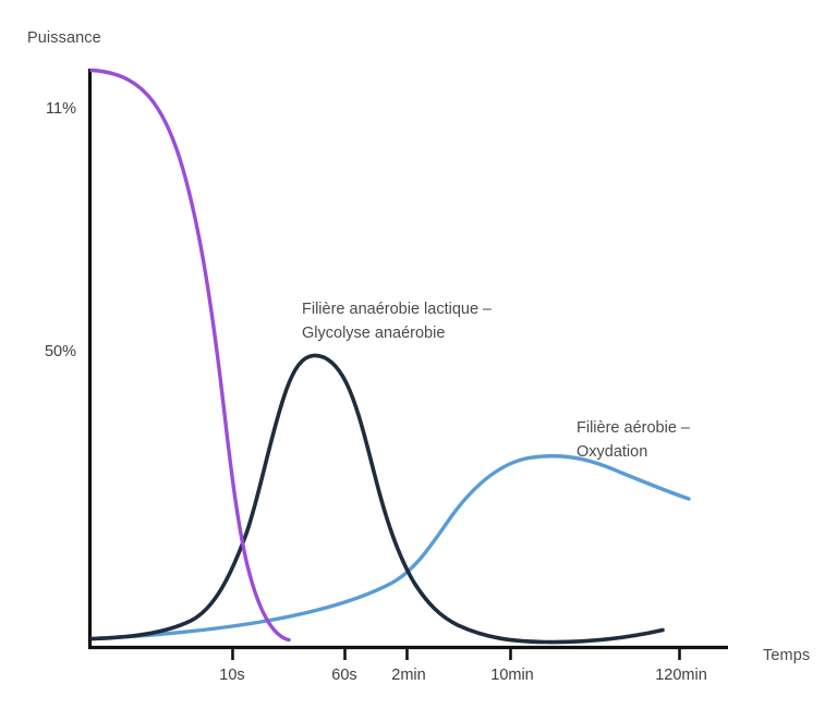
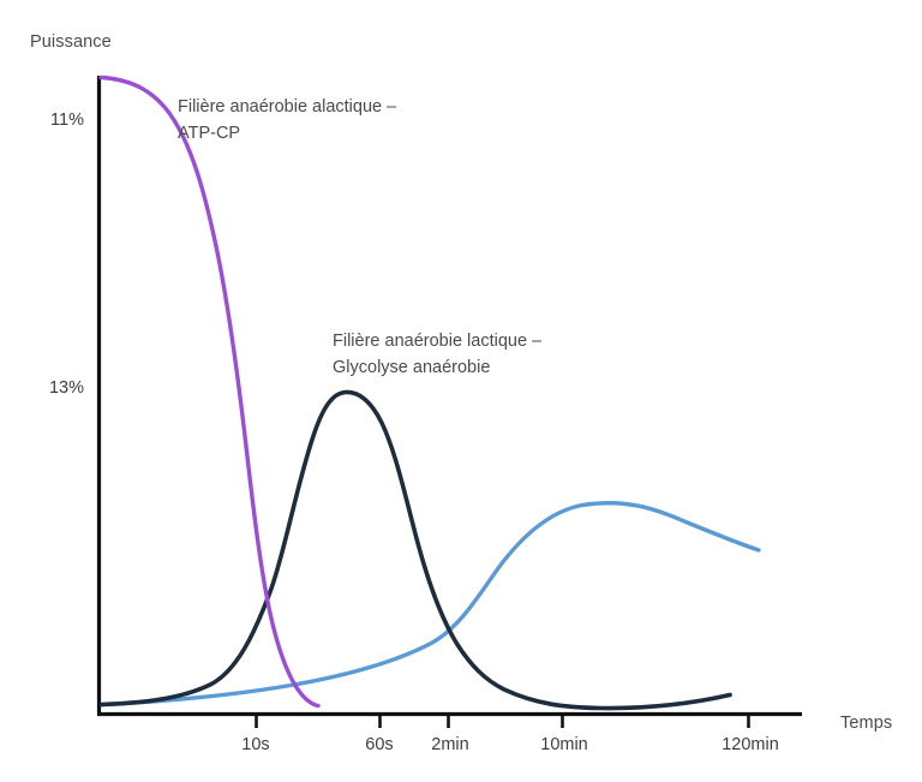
  Puissance
  Temps
  11%
- 50%
+ 13%
  10s
  60s
  2min
  10min
  120min
+ Filière anaérobie alactique –
+ ATP-CP
  Filière anaérobie lactique –
  Glycolyse anaérobie
- Filière aérobie –
- Oxydation
